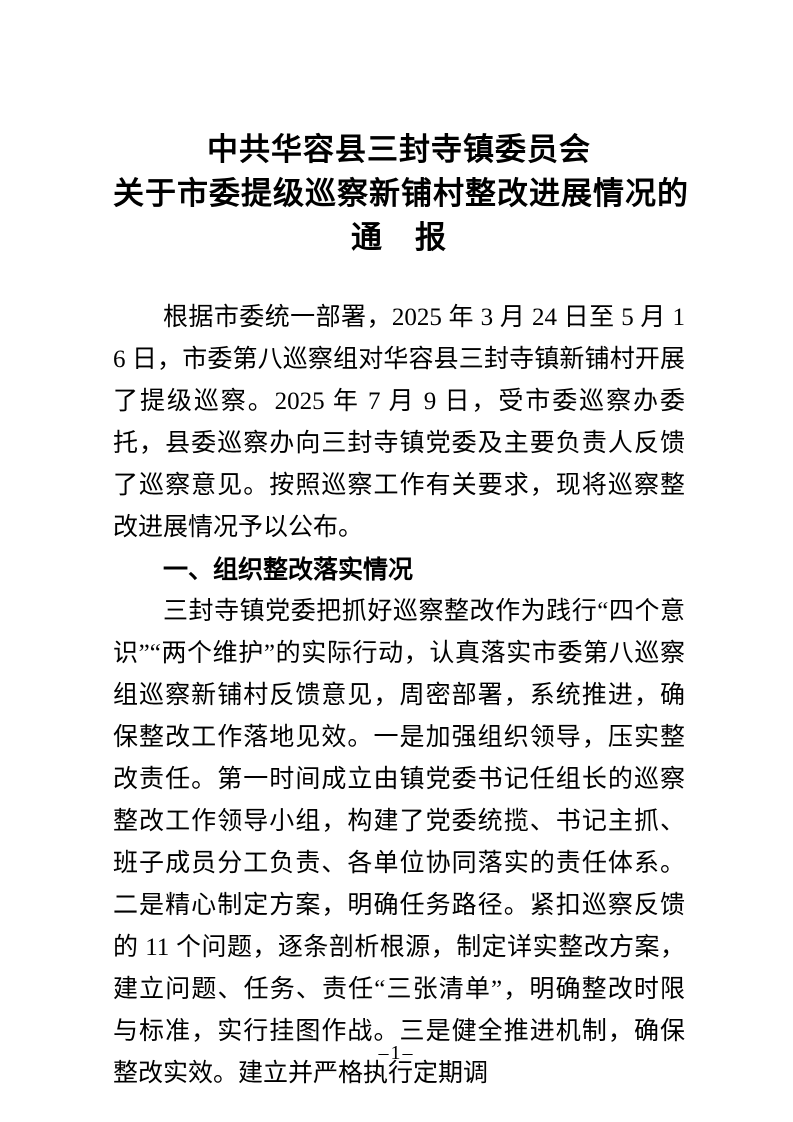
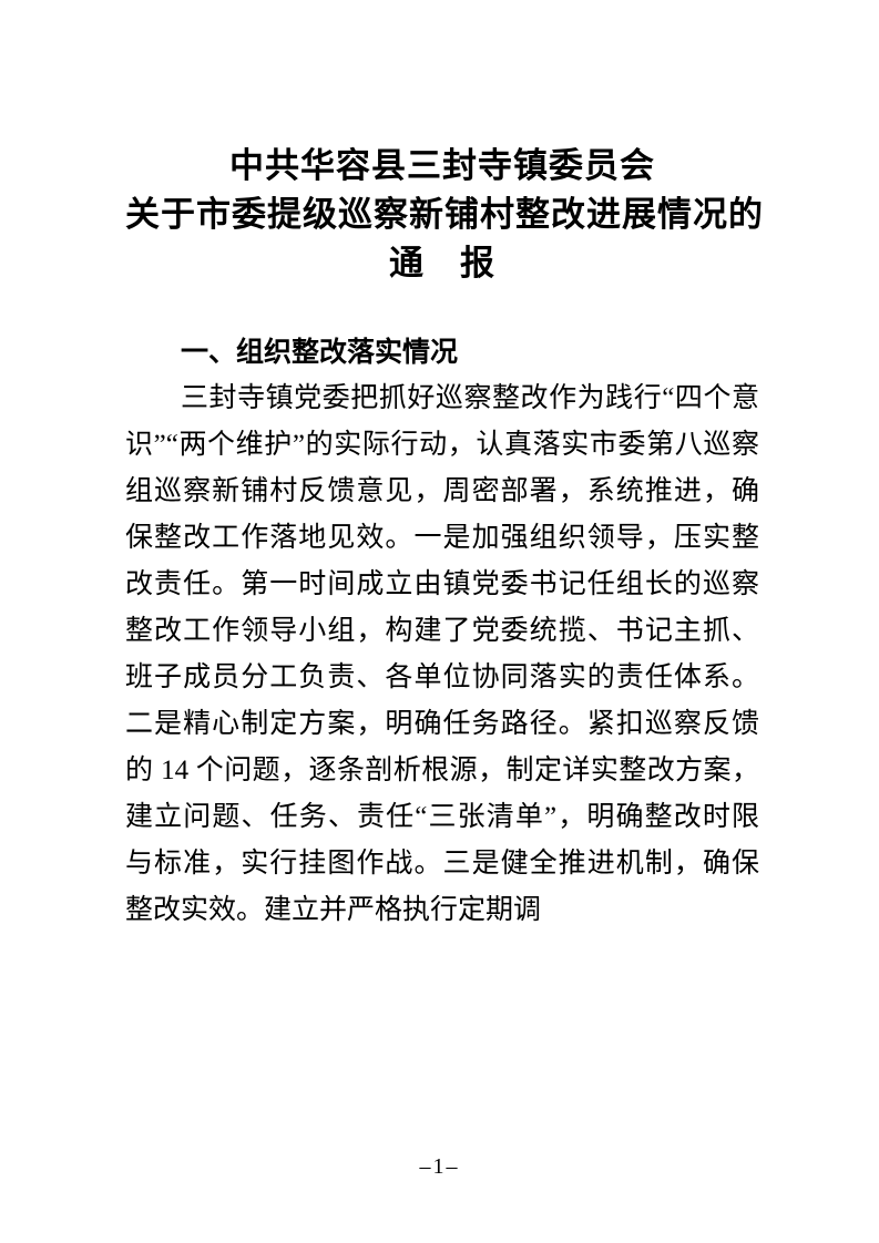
  中共华容县三封寺镇委员会
  关于市委提级巡察新铺村整改进展情况的
  通 报
- 根据市委统一部署，2025 年 3 月 24 日至 5 月 16 日，市委第八巡察组对华容县三封寺镇新铺村开展了提级巡察。2025 年 7 月 9 日，受市委巡察办委托，县委巡察办向三封寺镇党委及主要负责人反馈了巡察意见。按照巡察工作有关要求，现将巡察整改进展情况予以公布。
  一、组织整改落实情况
- 三封寺镇党委把抓好巡察整改作为践行“四个意识”“两个维护”的实际行动，认真落实市委第八巡察组巡察新铺村反馈意见，周密部署，系统推进，确保整改工作落地见效。一是加强组织领导，压实整改责任。第一时间成立由镇党委书记任组长的巡察整改工作领导小组，构建了党委统揽、书记主抓、班子成员分工负责、各单位协同落实的责任体系。二是精心制定方案，明确任务路径。紧扣巡察反馈的 11 个问题，逐条剖析根源，制定详实整改方案，建立问题、任务、责任“三张清单”，明确整改时限与标准，实行挂图作战。三是健全推进机制，确保整改实效。建立并严格执行定期调
+ 三封寺镇党委把抓好巡察整改作为践行“四个意识”“两个维护”的实际行动，认真落实市委第八巡察组巡察新铺村反馈意见，周密部署，系统推进，确保整改工作落地见效。一是加强组织领导，压实整改责任。第一时间成立由镇党委书记任组长的巡察整改工作领导小组，构建了党委统揽、书记主抓、班子成员分工负责、各单位协同落实的责任体系。二是精心制定方案，明确任务路径。紧扣巡察反馈的 14 个问题，逐条剖析根源，制定详实整改方案，建立问题、任务、责任“三张清单”，明确整改时限与标准，实行挂图作战。三是健全推进机制，确保整改实效。建立并严格执行定期调
  –1–
